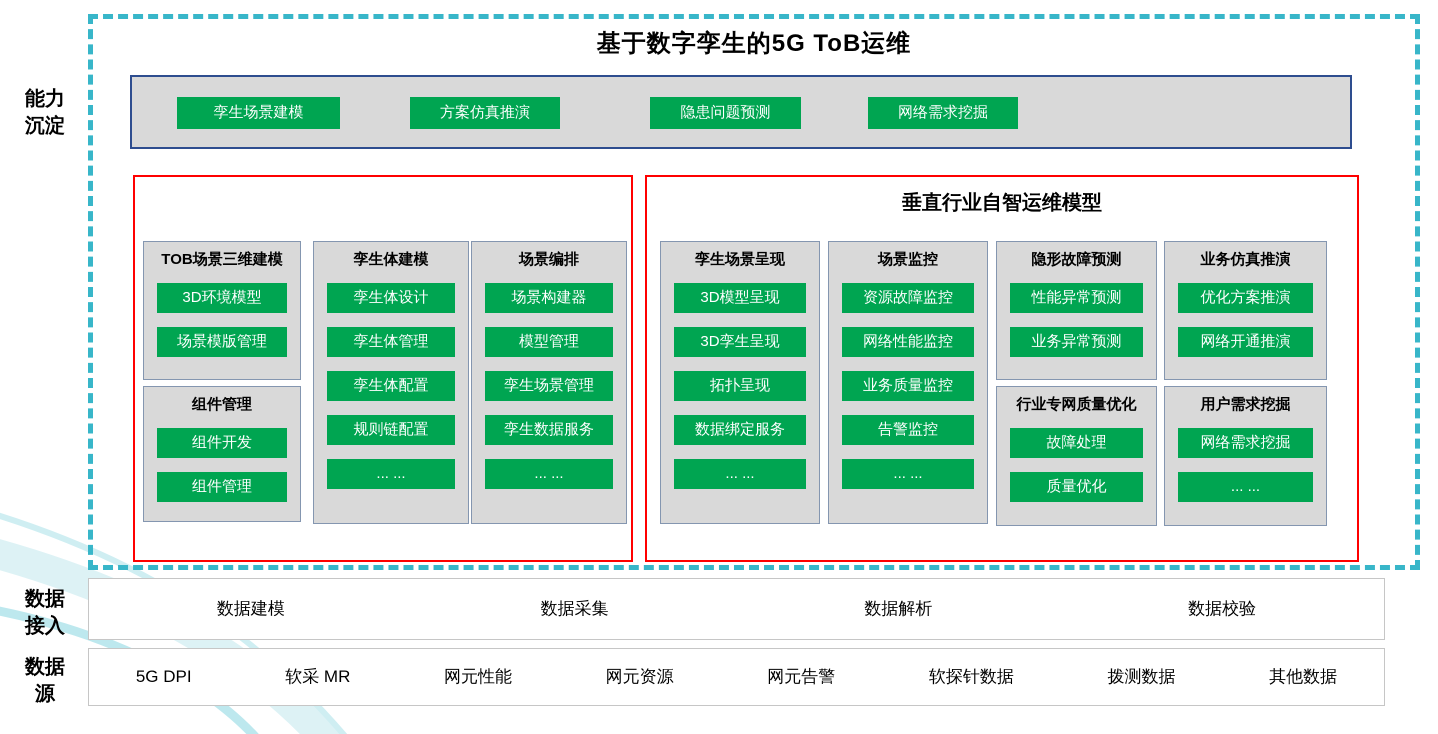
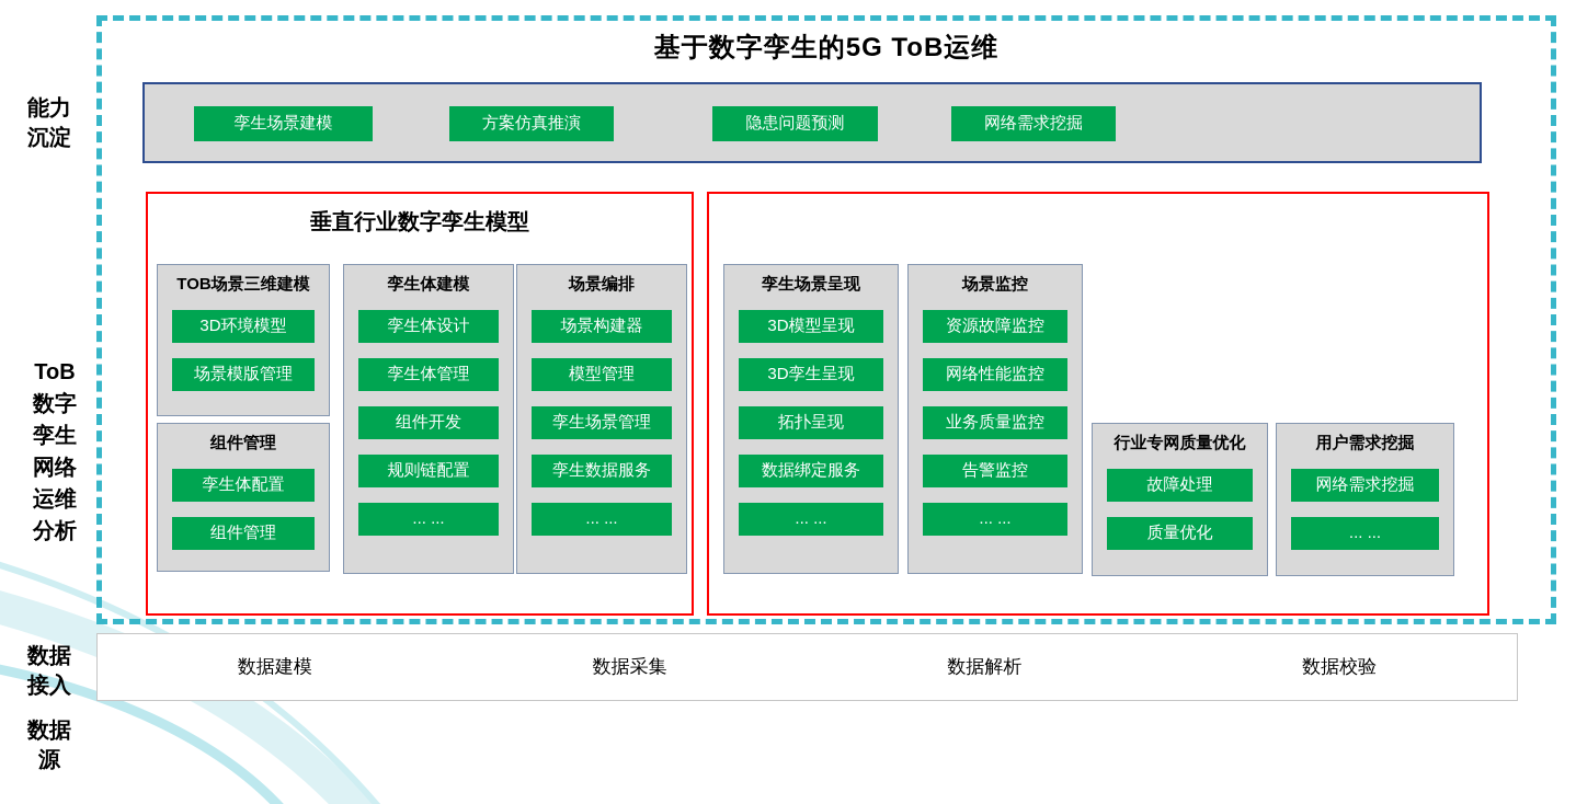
  基于数字孪生的5G ToB运维
  能力
  沉淀
+ ToB
+ 数字
+ 孪生
+ 网络
+ 运维
+ 分析
  数据
  接入
  数据
  源
  孪生场景建模
  方案仿真推演
  隐患问题预测
  网络需求挖掘
+ 垂直行业数字孪生模型
  TOB场景三维建模
  3D环境模型
  场景模版管理
  组件管理
- 组件开发
+ 孪生体配置
  组件管理
  孪生体建模
  孪生体设计
  孪生体管理
- 孪生体配置
+ 组件开发
  规则链配置
  ... ...
  场景编排
  场景构建器
  模型管理
  孪生场景管理
  孪生数据服务
  ... ...
- 垂直行业自智运维模型
  孪生场景呈现
  3D模型呈现
  3D孪生呈现
  拓扑呈现
  数据绑定服务
  ... ...
  场景监控
  资源故障监控
  网络性能监控
  业务质量监控
  告警监控
  ... ...
- 隐形故障预测
- 性能异常预测
- 业务异常预测
  行业专网质量优化
  故障处理
  质量优化
- 业务仿真推演
- 优化方案推演
- 网络开通推演
  用户需求挖掘
  网络需求挖掘
  ... ...
  数据建模
  数据采集
  数据解析
  数据校验
- 5G DPI
- 软采 MR
- 网元性能
- 网元资源
- 网元告警
- 软探针数据
- 拨测数据
- 其他数据
